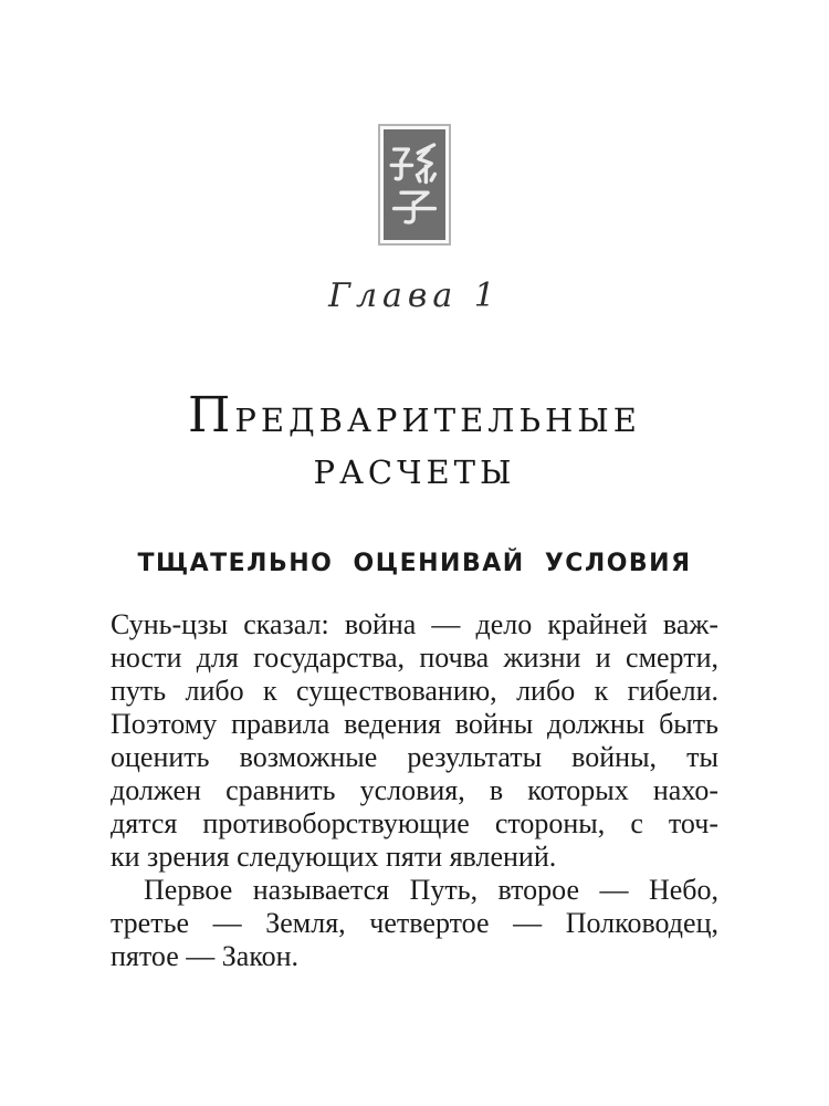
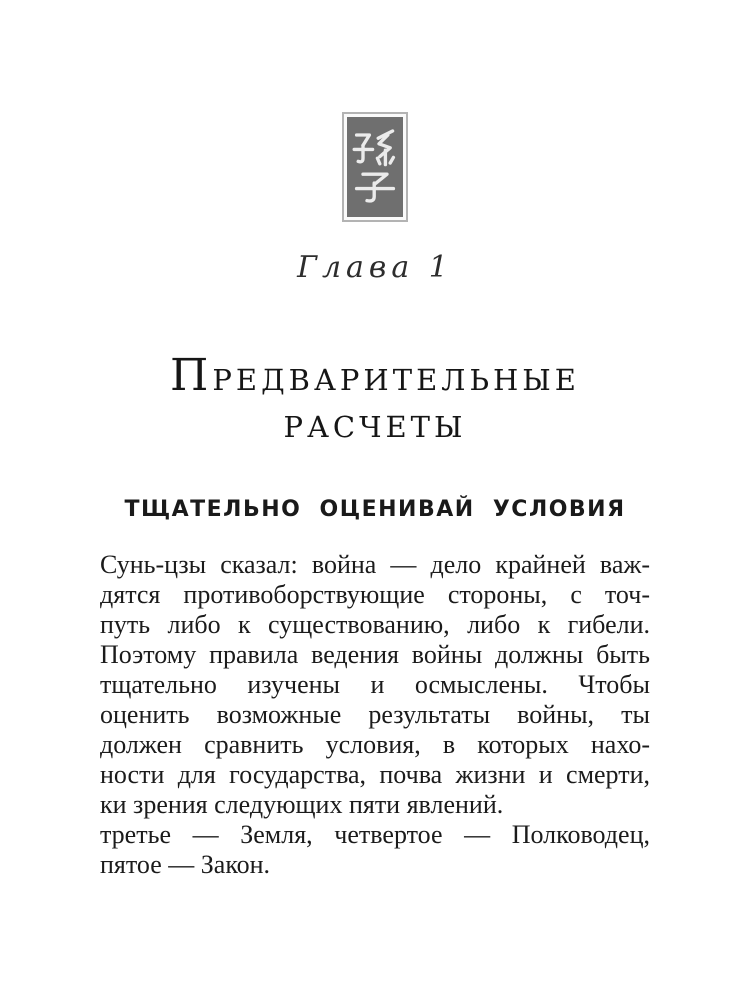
  Глава 1
  ПРЕДВАРИТЕЛЬНЫЕ
  РАСЧЕТЫ
  ТЩАТЕЛЬНО ОЦЕНИВАЙ УСЛОВИЯ
  Сунь-цзы сказал: война — дело крайней важ-
- ности для государства, почва жизни и смерти,
+ дятся противоборствующие стороны, с точ-
  путь либо к существованию, либо к гибели.
  Поэтому правила ведения войны должны быть
+ тщательно изучены и осмыслены. Чтобы
  оценить возможные результаты войны, ты
  должен сравнить условия, в которых нахо-
- дятся противоборствующие стороны, с точ-
+ ности для государства, почва жизни и смерти,
  ки зрения следующих пяти явлений.
- Первое называется Путь, второе — Небо,
  третье — Земля, четвертое — Полководец,
  пятое — Закон.
